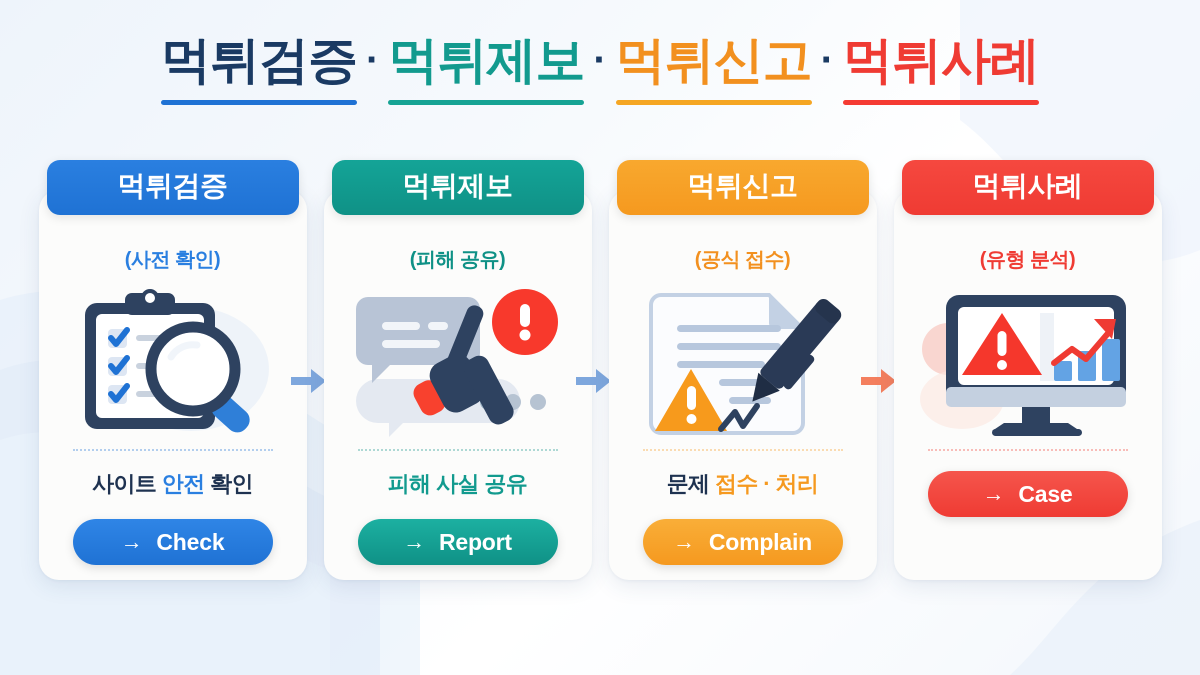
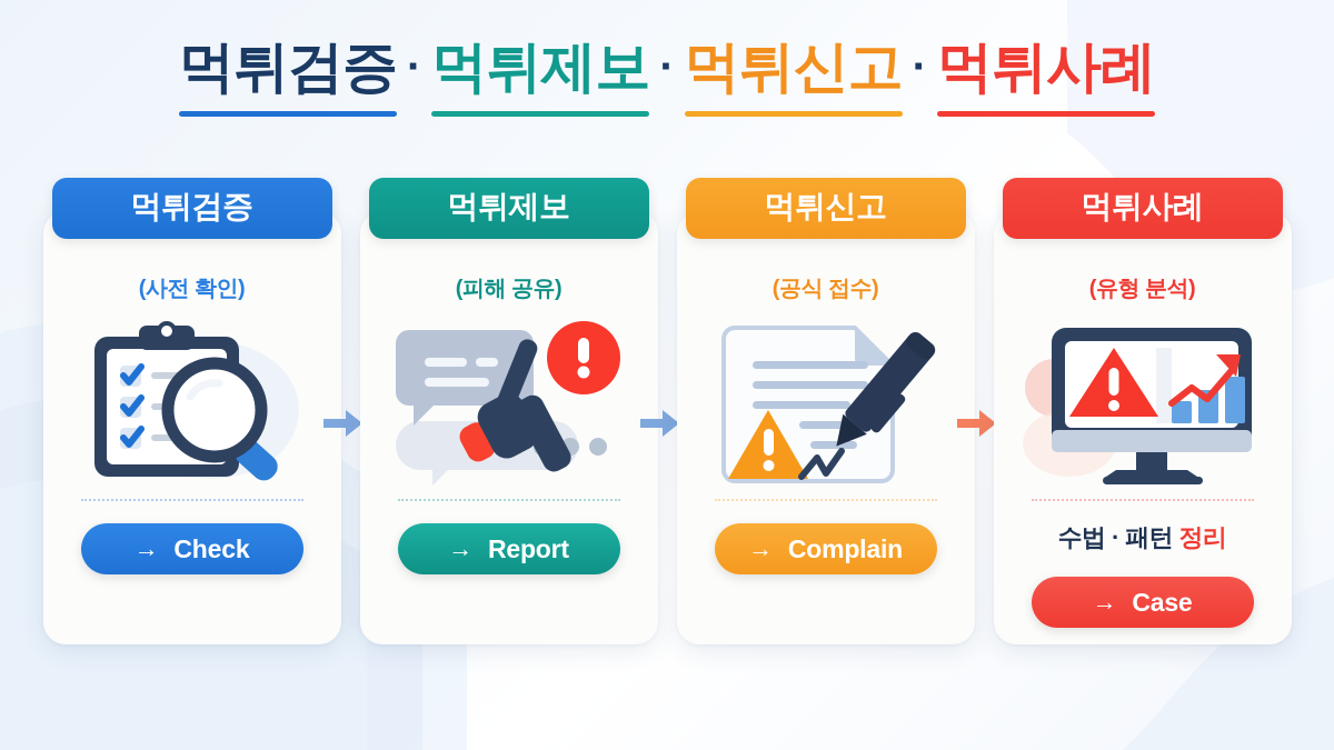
  먹튀검증
  ·
  먹튀제보
  ·
  먹튀신고
  ·
  먹튀사례
  먹튀검증
  (사전 확인)
- 사이트 안전 확인
  →
  Check
  먹튀제보
  (피해 공유)
- 피해 사실 공유
  →
  Report
  먹튀신고
  (공식 접수)
- 문제 접수 · 처리
  →
  Complain
  먹튀사례
  (유형 분석)
+ 수법 · 패턴 정리
  →
  Case
